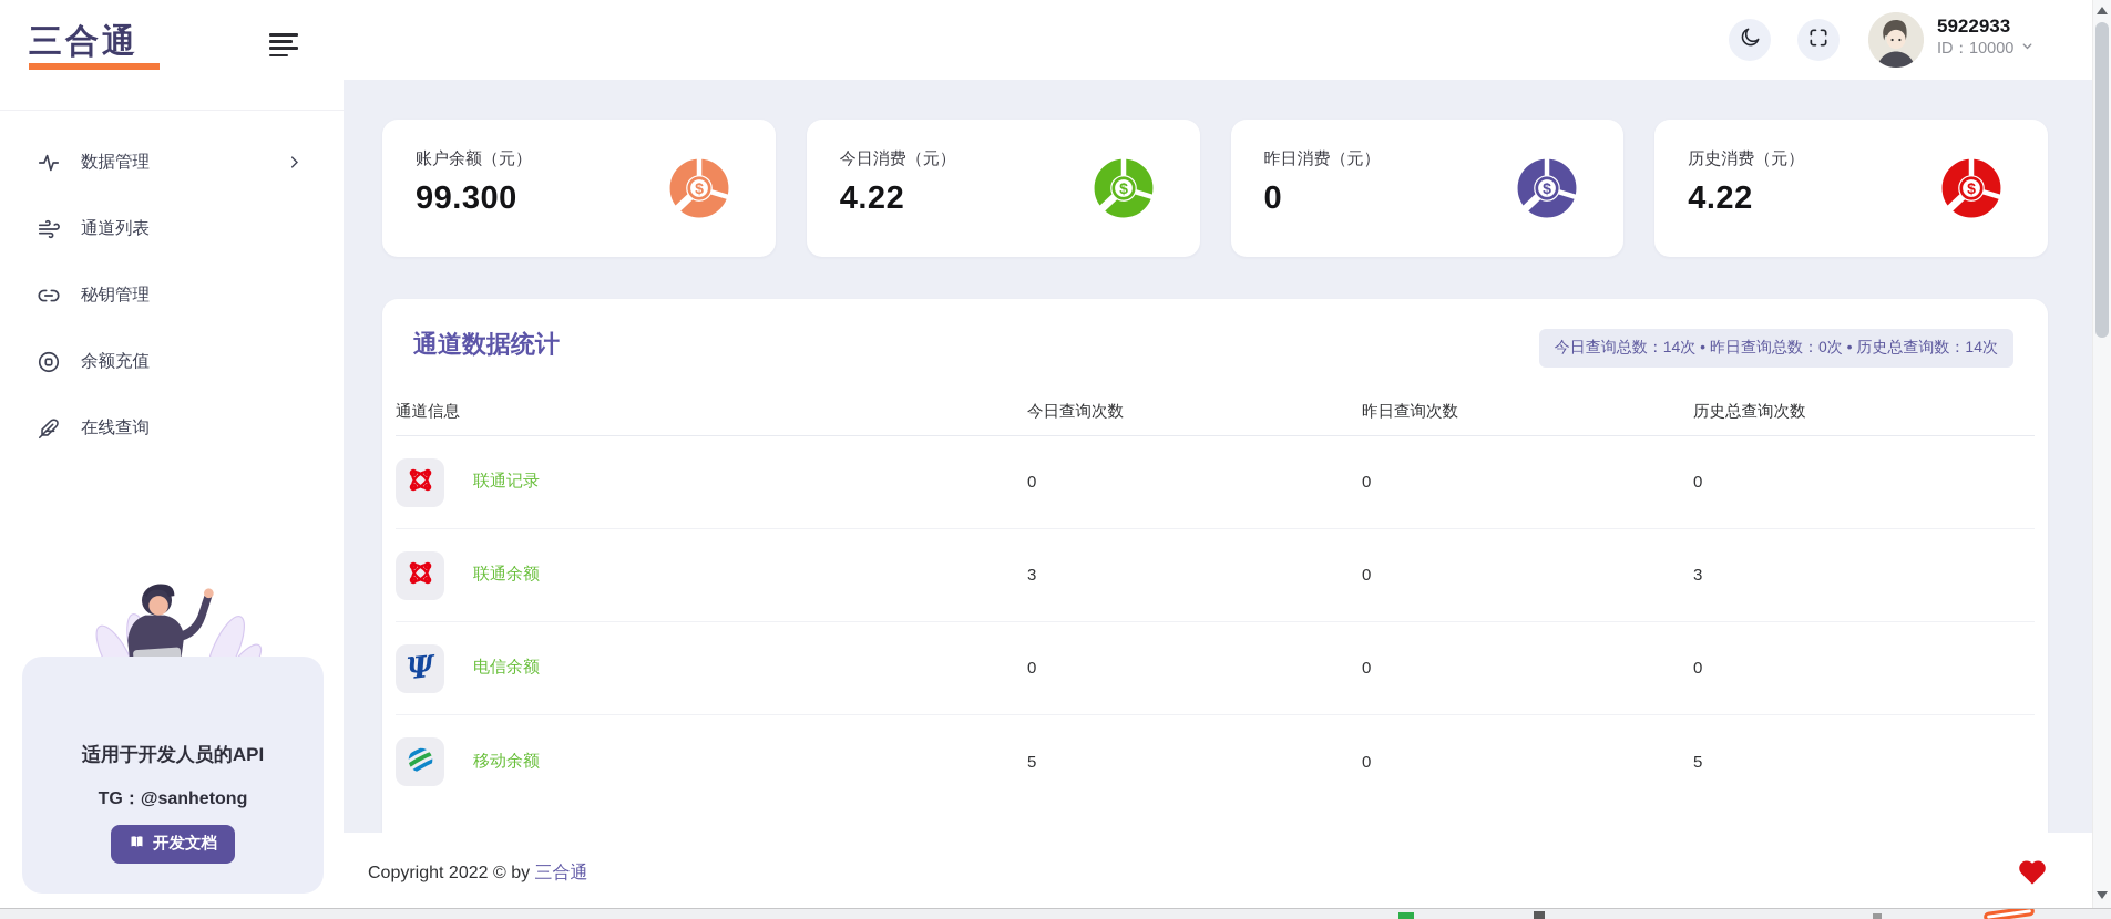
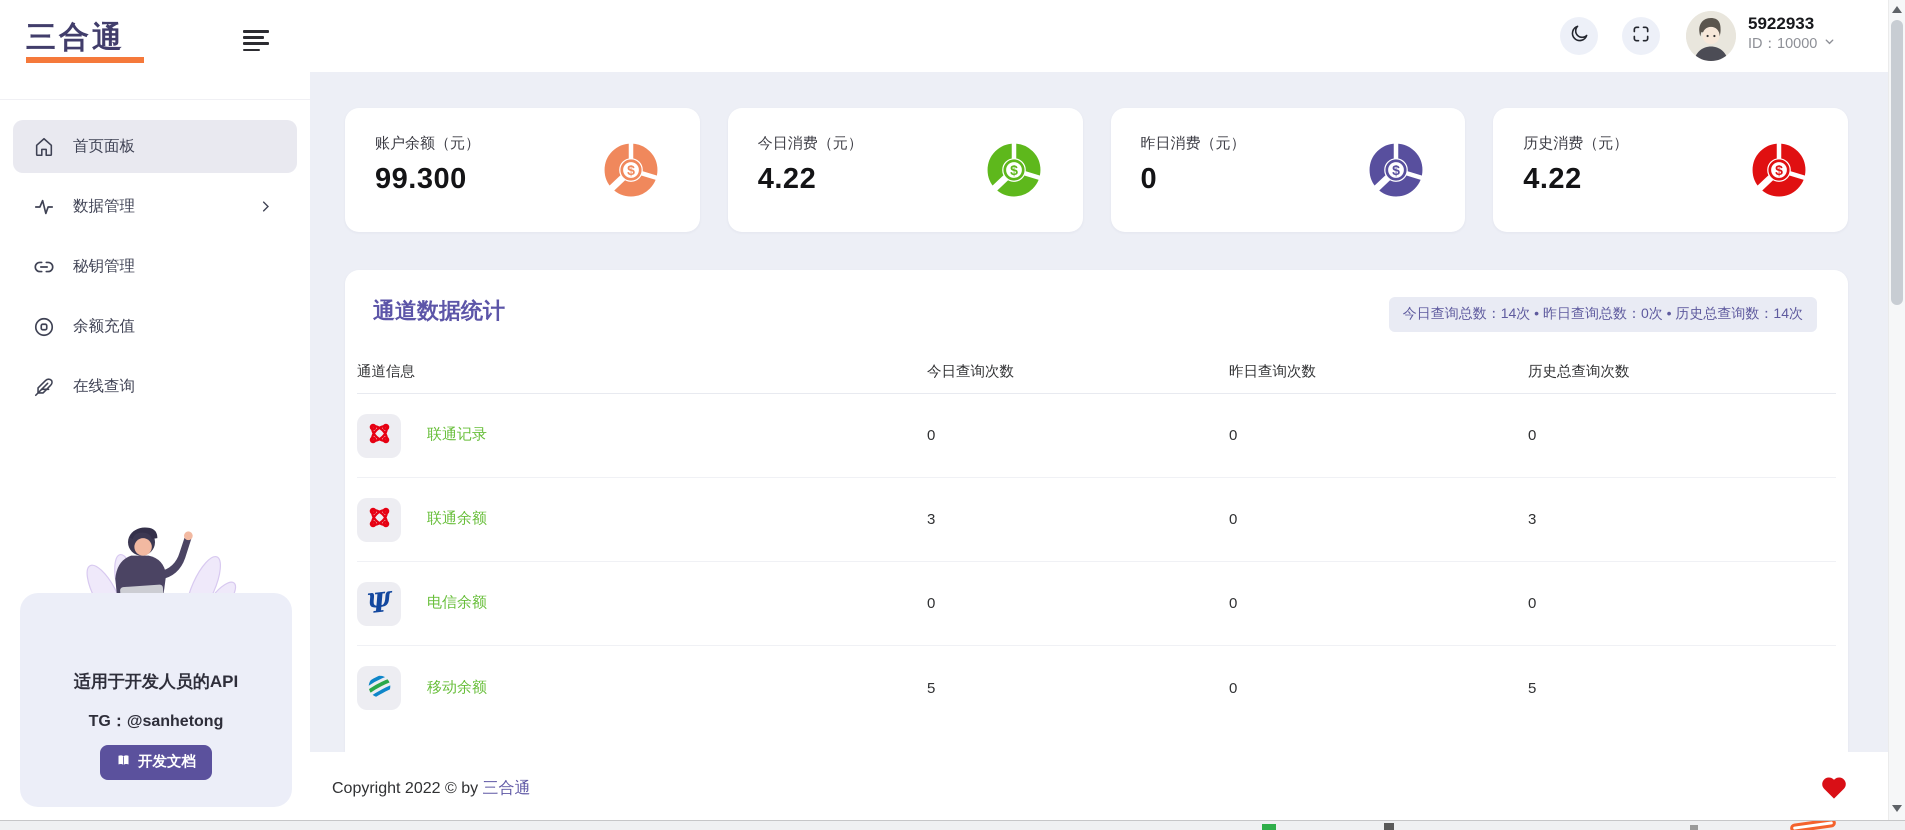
  三合通
+ 首页面板
  数据管理
- 通道列表
  秘钥管理
  余额充值
  在线查询
  适用于开发人员的API
  TG：@sanhetong
  开发文档
  5922933
  ID：10000
  账户余额（元）
  99.300
  $
  今日消费（元）
  4.22
  $
  昨日消费（元）
  0
  $
  历史消费（元）
  4.22
  $
  通道数据统计
  今日查询总数：14次 • 昨日查询总数：0次 • 历史总查询数：14次
  通道信息
  今日查询次数
  昨日查询次数
  历史总查询次数
  联通记录
  0
  0
  0
  联通余额
  3
  0
  3
  电信余额
  0
  0
  0
  移动余额
  5
  0
  5
  Copyright 2022 © by 三合通
